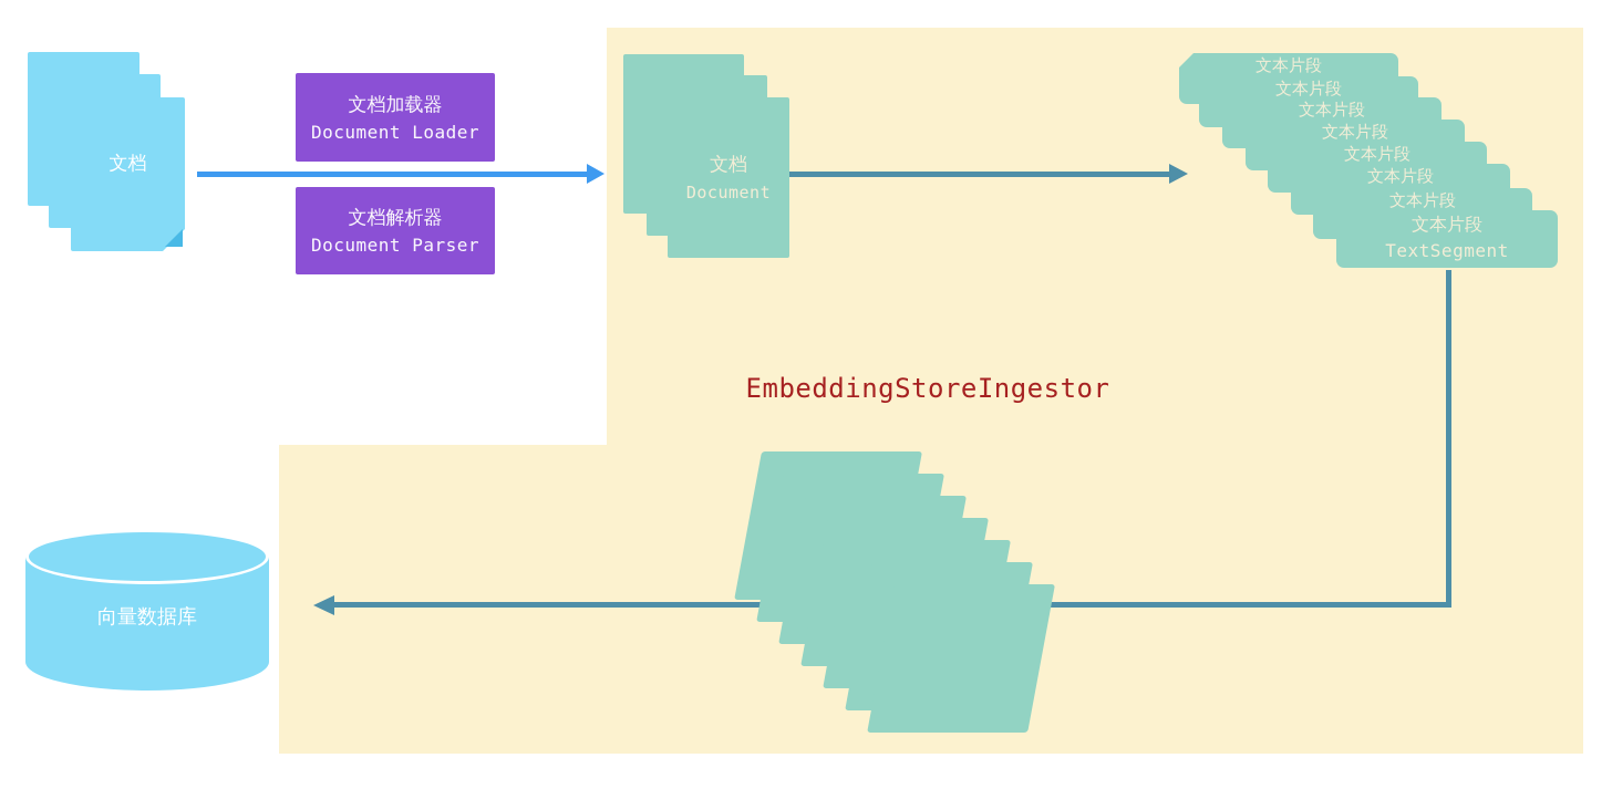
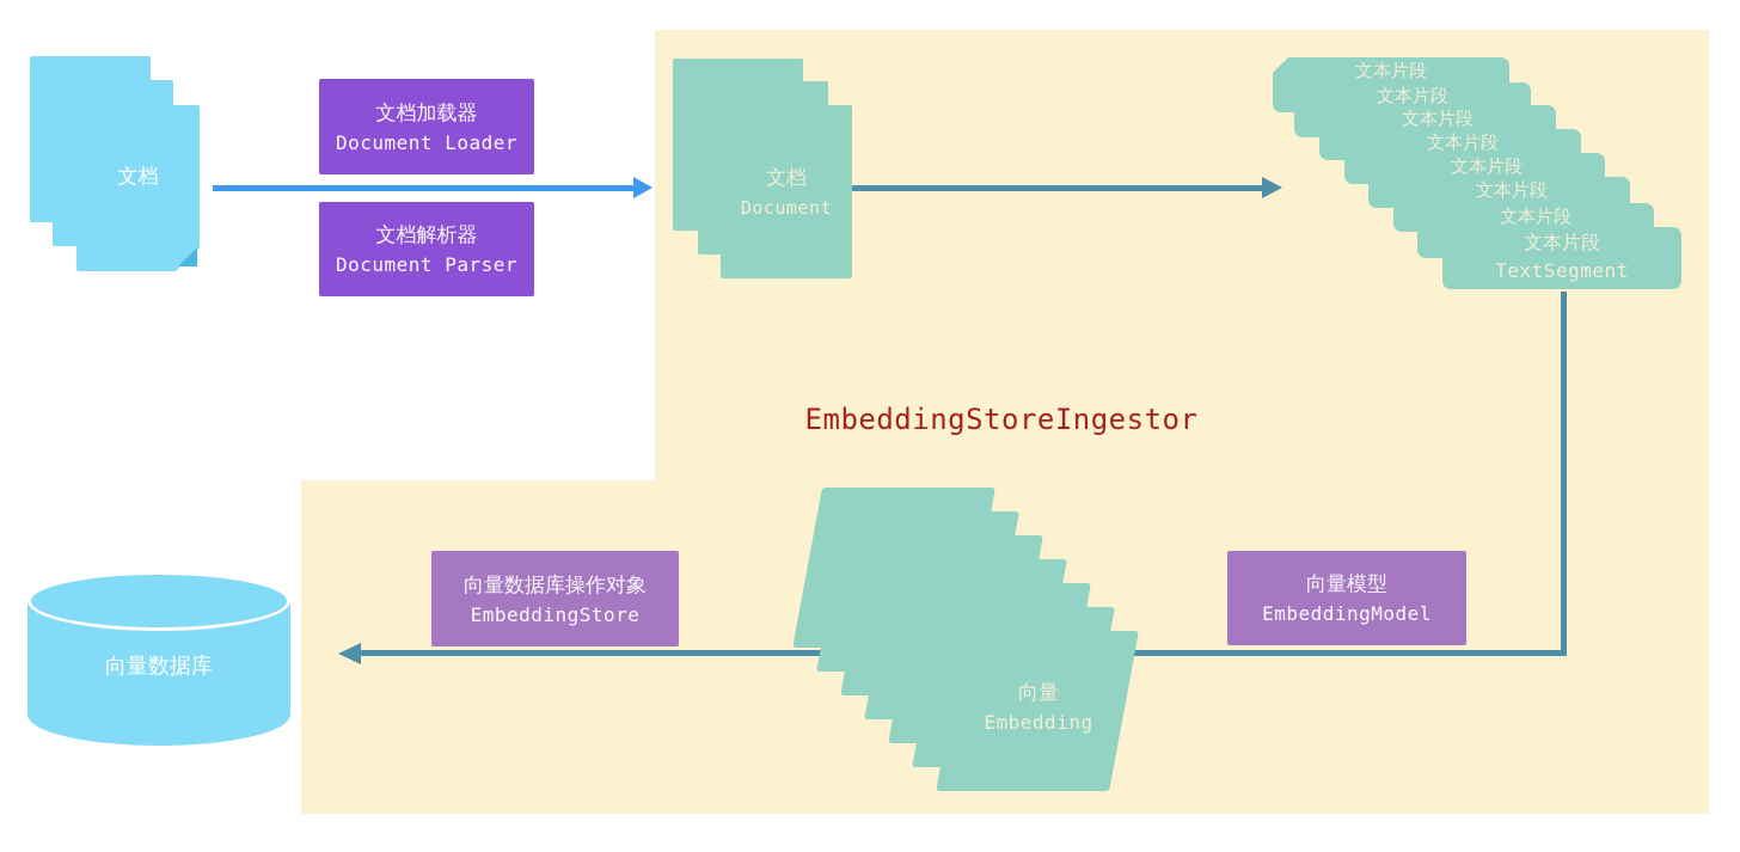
  EmbeddingStoreIngestor
  文档
  文档加载器
  Document Loader
  文档解析器
  Document Parser
  文档
  Document
  文本片段
  文本片段
  文本片段
  文本片段
  文本片段
  文本片段
  文本片段
  文本片段
  TextSegment
+ 向量模型
+ EmbeddingModel
+ 向量
+ Embedding
+ 向量数据库操作对象
+ EmbeddingStore
  向量数据库
